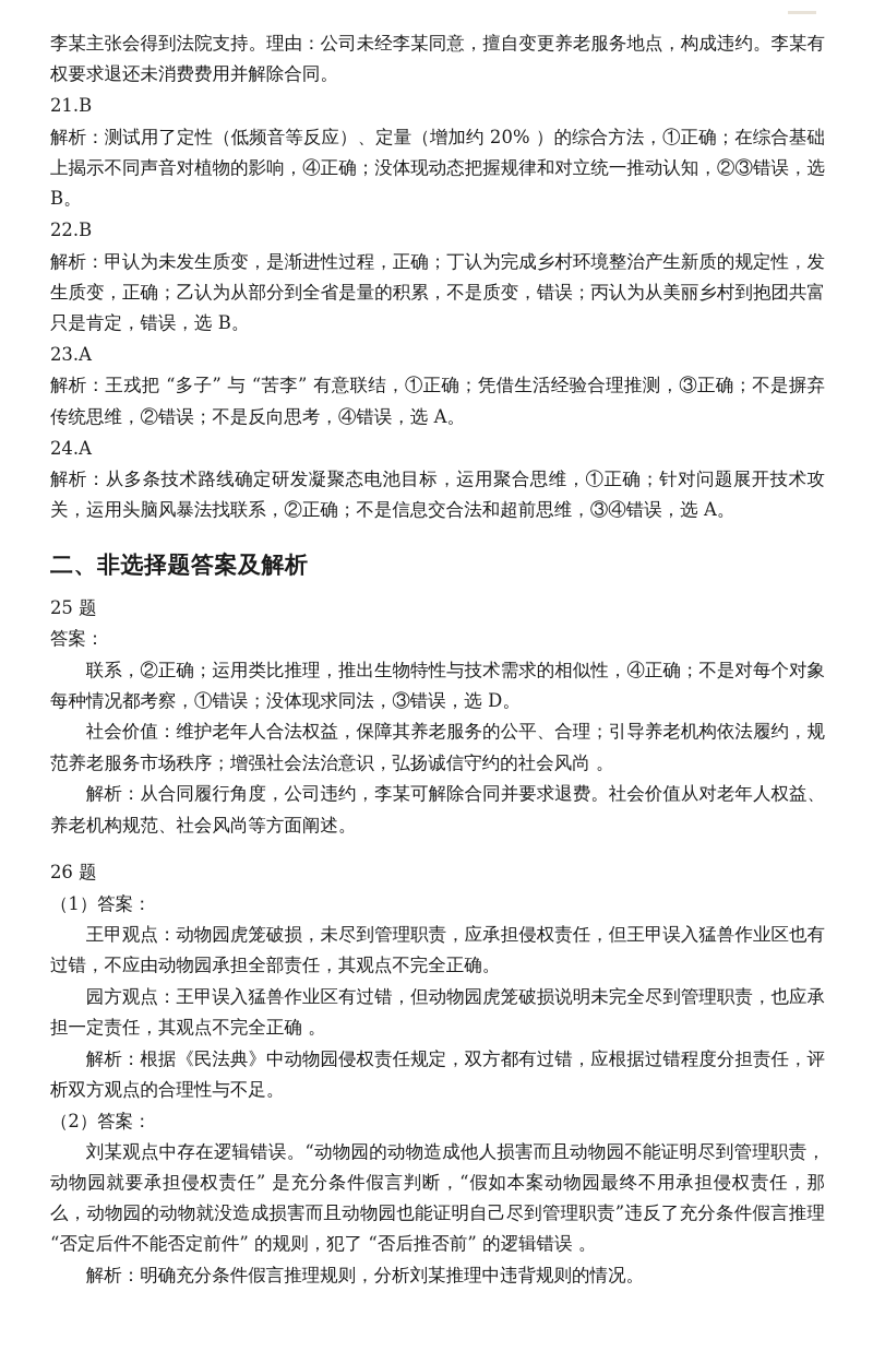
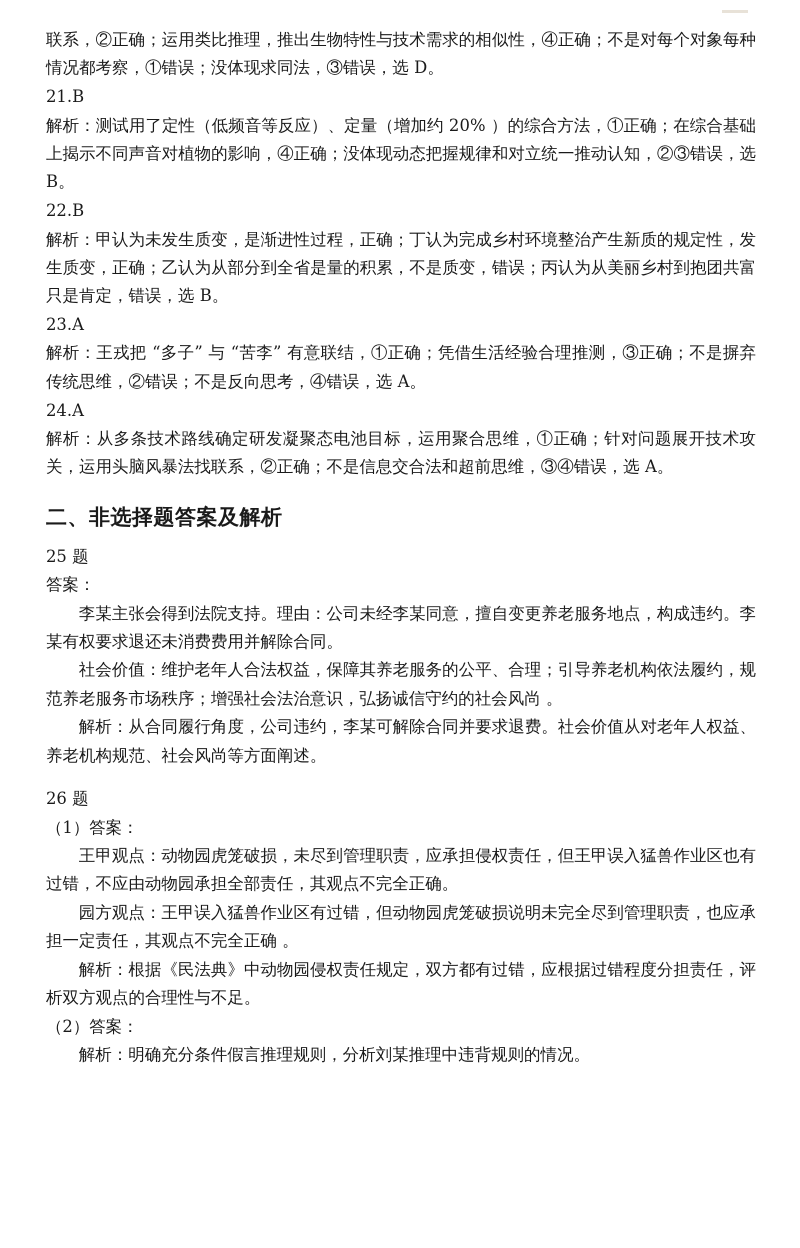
- 李某主张会得到法院支持。理由：公司未经李某同意，擅自变更养老服务地点，构成违约。李某有权要求退还未消费费用并解除合同。
+ 联系，②正确；运用类比推理，推出生物特性与技术需求的相似性，④正确；不是对每个对象每种情况都考察，①错误；没体现求同法，③错误，选 D。
  21.B
  解析：测试用了定性（低频音等反应）、定量（增加约 20% ）的综合方法，①正确；在综合基础上揭示不同声音对植物的影响，④正确；没体现动态把握规律和对立统一推动认知，②③错误，选 B。
  22.B
  解析：甲认为未发生质变，是渐进性过程，正确；丁认为完成乡村环境整治产生新质的规定性，发生质变，正确；乙认为从部分到全省是量的积累，不是质变，错误；丙认为从美丽乡村到抱团共富只是肯定，错误，选 B。
  23.A
  解析：王戎把 “多子” 与 “苦李” 有意联结，①正确；凭借生活经验合理推测，③正确；不是摒弃传统思维，②错误；不是反向思考，④错误，选 A。
  24.A
  解析：从多条技术路线确定研发凝聚态电池目标，运用聚合思维，①正确；针对问题展开技术攻关，运用头脑风暴法找联系，②正确；不是信息交合法和超前思维，③④错误，选 A。
  二、非选择题答案及解析
  25 题
  答案：
- 联系，②正确；运用类比推理，推出生物特性与技术需求的相似性，④正确；不是对每个对象每种情况都考察，①错误；没体现求同法，③错误，选 D。
+ 李某主张会得到法院支持。理由：公司未经李某同意，擅自变更养老服务地点，构成违约。李某有权要求退还未消费费用并解除合同。
  社会价值：维护老年人合法权益，保障其养老服务的公平、合理；引导养老机构依法履约，规范养老服务市场秩序；增强社会法治意识，弘扬诚信守约的社会风尚 。
  解析：从合同履行角度，公司违约，李某可解除合同并要求退费。社会价值从对老年人权益、养老机构规范、社会风尚等方面阐述。
  26 题
  （1）答案：
  王甲观点：动物园虎笼破损，未尽到管理职责，应承担侵权责任，但王甲误入猛兽作业区也有过错，不应由动物园承担全部责任，其观点不完全正确。
  园方观点：王甲误入猛兽作业区有过错，但动物园虎笼破损说明未完全尽到管理职责，也应承担一定责任，其观点不完全正确 。
  解析：根据《民法典》中动物园侵权责任规定，双方都有过错，应根据过错程度分担责任，评析双方观点的合理性与不足。
  （2）答案：
- 刘某观点中存在逻辑错误。“动物园的动物造成他人损害而且动物园不能证明尽到管理职责，动物园就要承担侵权责任” 是充分条件假言判断，“假如本案动物园最终不用承担侵权责任，那么，动物园的动物就没造成损害而且动物园也能证明自己尽到管理职责”违反了充分条件假言推理 “否定后件不能否定前件” 的规则，犯了 “否后推否前” 的逻辑错误 。
  解析：明确充分条件假言推理规则，分析刘某推理中违背规则的情况。
